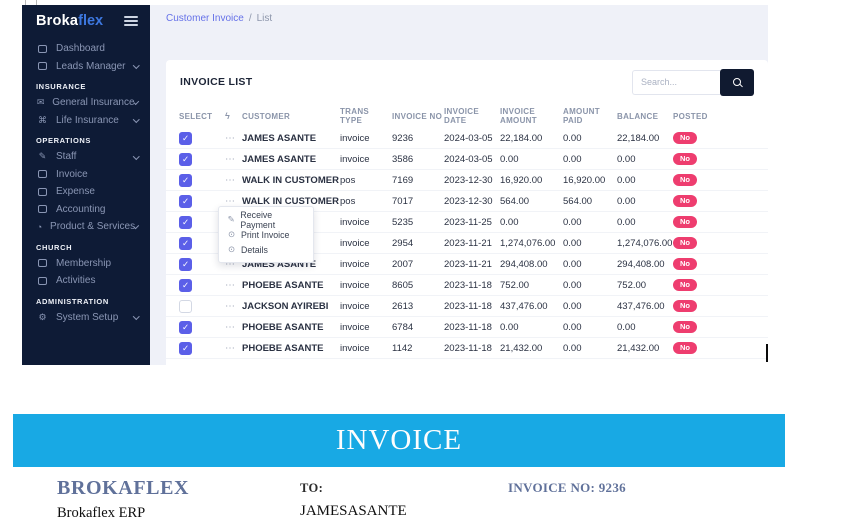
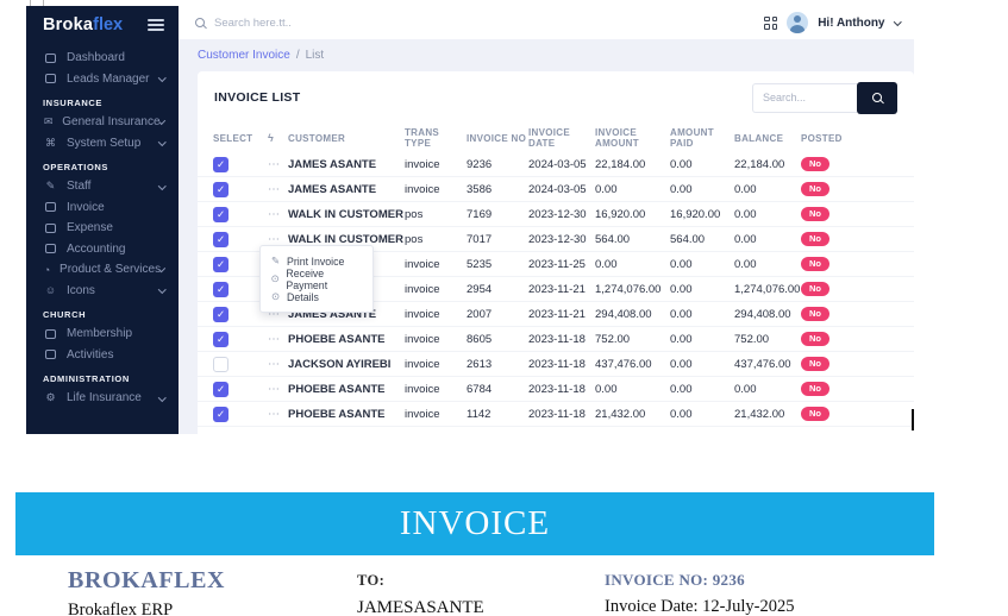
  Brokaflex
  Dashboard
  Leads Manager
  INSURANCE
  ✉
  General Insurance
  ⌘
- Life Insurance
+ System Setup
  OPERATIONS
  ✎
  Staff
  Invoice
  Expense
  Accounting
  ◔
  Product & Services
+ ☺
+ Icons
  CHURCH
  Membership
  Activities
  ADMINISTRATION
  ⚙
- System Setup
+ Life Insurance
+ Search here.tt..
+ Hi! Anthony
  Customer Invoice
  /
  List
  INVOICE LIST
  Search...
  SELECT
  ϟ
  CUSTOMER
  TRANS TYPE
  INVOICE NO
  INVOICE DATE
  INVOICE AMOUNT
  AMOUNT PAID
  BALANCE
  POSTED
  ✓
  ⋯
  JAMES ASANTE
  invoice
  9236
  2024-03-05
  22,184.00
  0.00
  22,184.00
  No
  ✓
  ⋯
  JAMES ASANTE
  invoice
  3586
  2024-03-05
  0.00
  0.00
  0.00
  No
  ✓
  ⋯
  WALK IN CUSTOMER
  pos
  7169
  2023-12-30
  16,920.00
  16,920.00
  0.00
  No
  ✓
  ⋯
  WALK IN CUSTOMER
  pos
  7017
  2023-12-30
  564.00
  564.00
  0.00
  No
  ✓
  invoice
  5235
  2023-11-25
  0.00
  0.00
  0.00
  No
  ✓
  invoice
  2954
  2023-11-21
  1,274,076.00
  0.00
  1,274,076.00
  No
  ✓
  ⋯
  JAMES ASANTE
  invoice
  2007
  2023-11-21
  294,408.00
  0.00
  294,408.00
  No
  ✓
  ⋯
  PHOEBE ASANTE
  invoice
  8605
  2023-11-18
  752.00
  0.00
  752.00
  No
  ⋯
  JACKSON AYIREBI
  invoice
  2613
  2023-11-18
  437,476.00
  0.00
  437,476.00
  No
  ✓
  ⋯
  PHOEBE ASANTE
  invoice
  6784
  2023-11-18
  0.00
  0.00
  0.00
  No
  ✓
  ⋯
  PHOEBE ASANTE
  invoice
  1142
  2023-11-18
  21,432.00
  0.00
  21,432.00
  No
  ✎
- Receive Payment
+ Print Invoice
  ⊙
- Print Invoice
+ Receive Payment
  ⊙
  Details
  INVOICE
  BROKAFLEX
  Brokaflex ERP
  TO:
  JAMESASANTE
  INVOICE NO: 9236
+ Invoice Date: 12-July-2025
